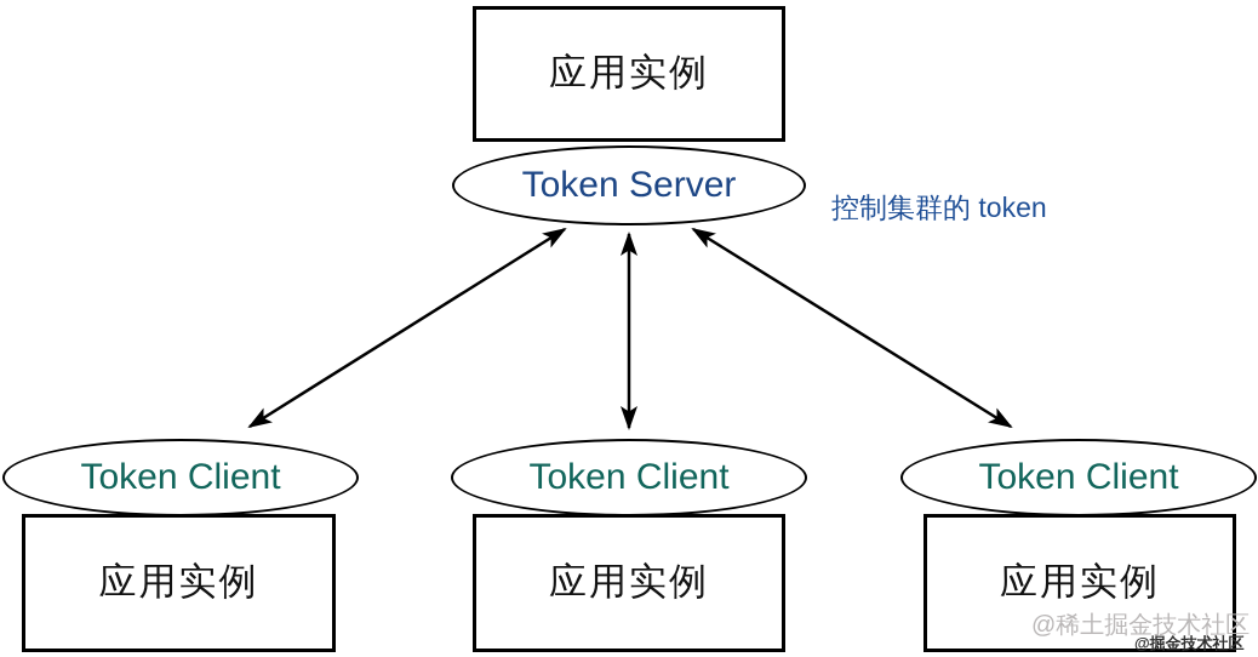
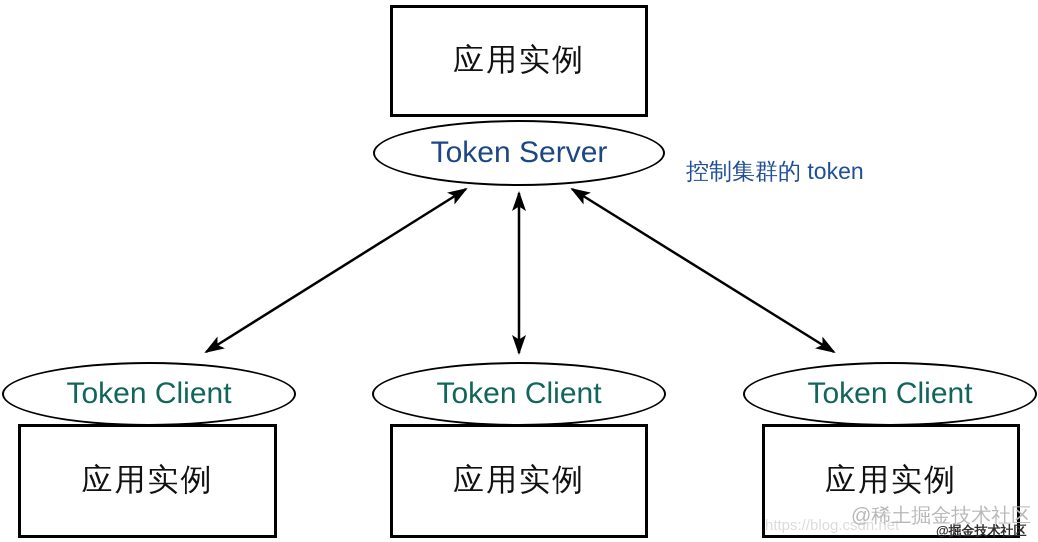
  应用实例
  Token Server
  控制集群的 token
  Token Client
  应用实例
  Token Client
  应用实例
  Token Client
  应用实例
+ https://blog.csdn.net
  @稀土掘金技术社区
  @掘金技术社区
